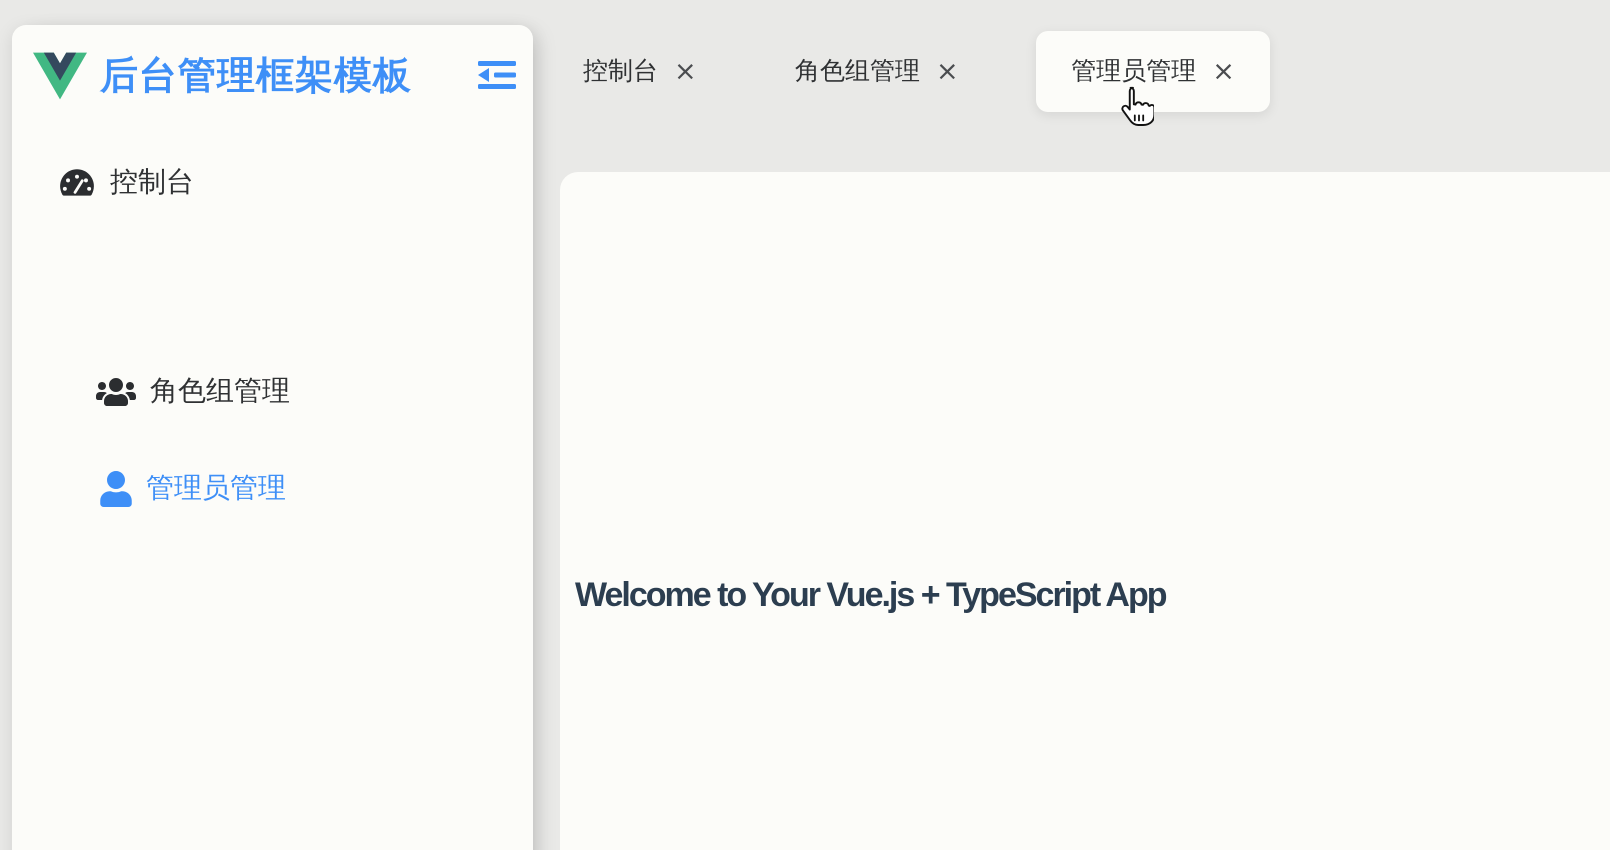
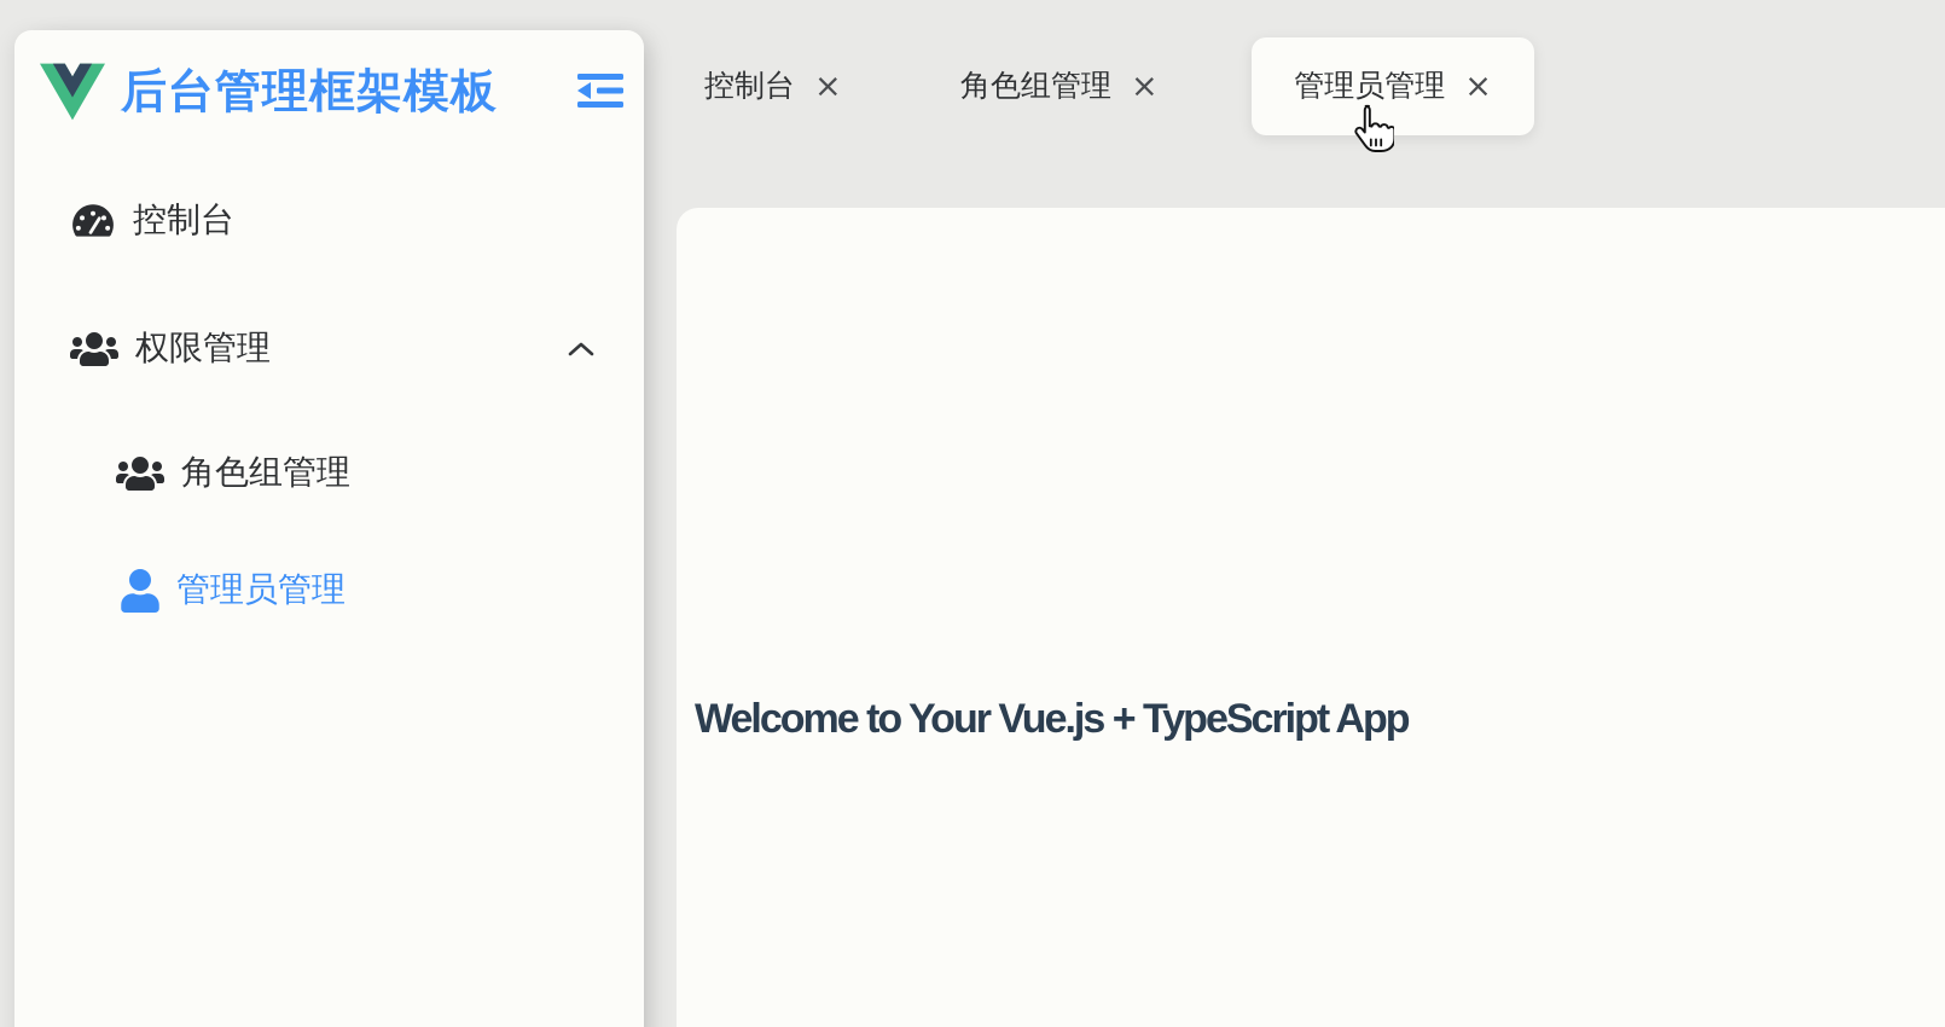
  后台管理框架模板
  控制台
+ 权限管理
  角色组管理
  管理员管理
  控制台
  ×
  角色组管理
  ×
  管理员管理
  ×
  Welcome to Your Vue.js + TypeScript App
